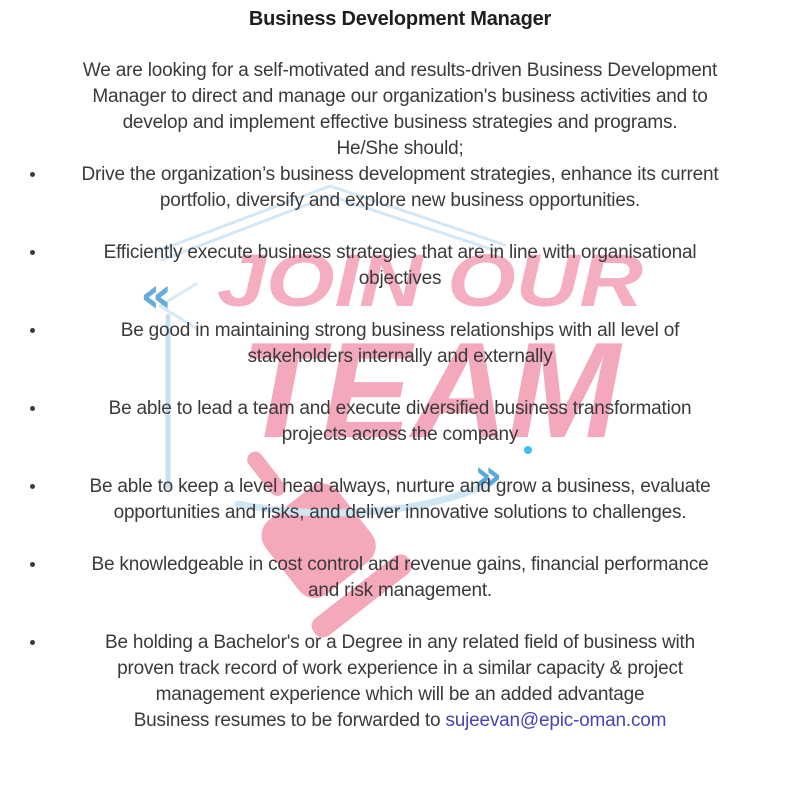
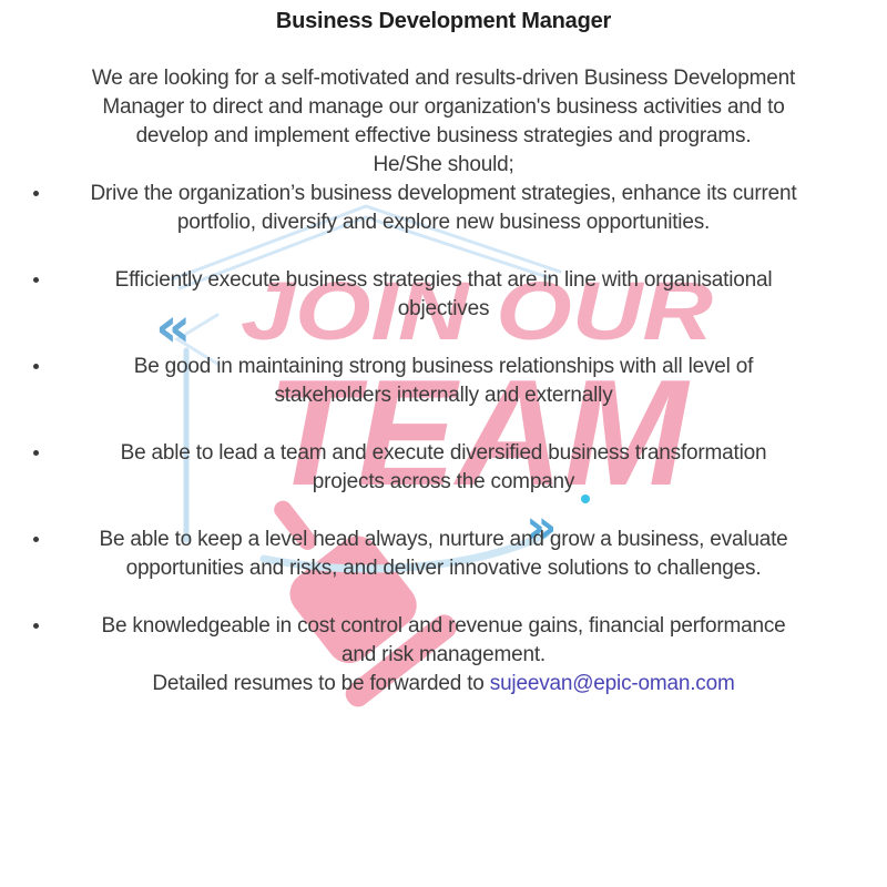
  «
  JOIN OUR
  TEAM
  »
  Business Development Manager
  We are looking for a self-motivated and results-driven Business Development
  Manager to direct and manage our organization's business activities and to
  develop and implement effective business strategies and programs.
  He/She should;
  Drive the organization’s business development strategies, enhance its current
  portfolio, diversify and explore new business opportunities.
  Efficiently execute business strategies that are in line with organisational
  objectives
  Be good in maintaining strong business relationships with all level of
  stakeholders internally and externally
  Be able to lead a team and execute diversified business transformation
  projects across the company
  Be able to keep a level head always, nurture and grow a business, evaluate
  opportunities and risks, and deliver innovative solutions to challenges.
  Be knowledgeable in cost control and revenue gains, financial performance
  and risk management.
- Be holding a Bachelor's or a Degree in any related field of business with
- proven track record of work experience in a similar capacity & project
- management experience which will be an added advantage
- Business resumes to be forwarded to sujeevan@epic-oman.com
+ Detailed resumes to be forwarded to sujeevan@epic-oman.com
